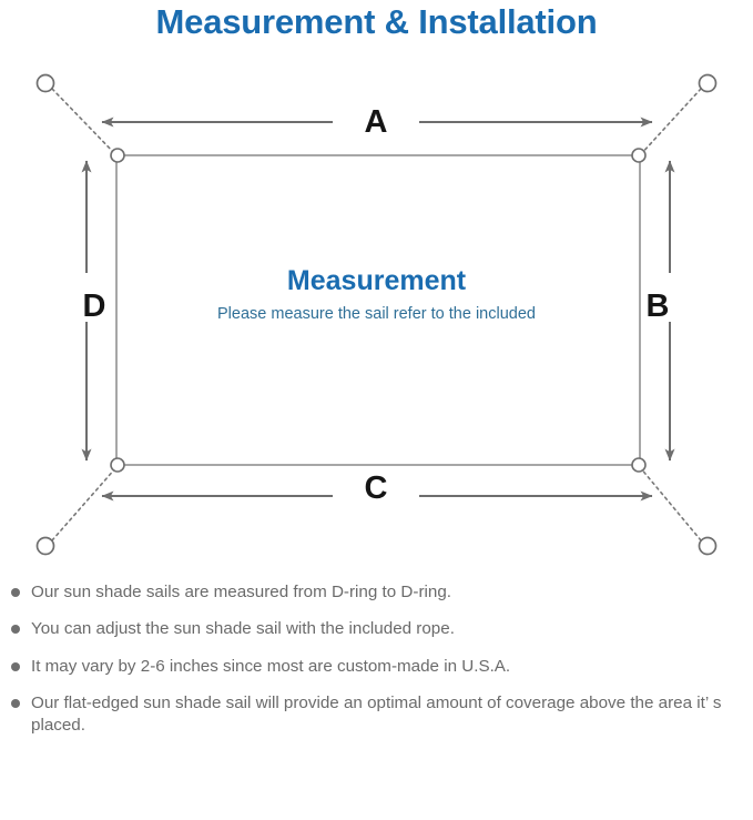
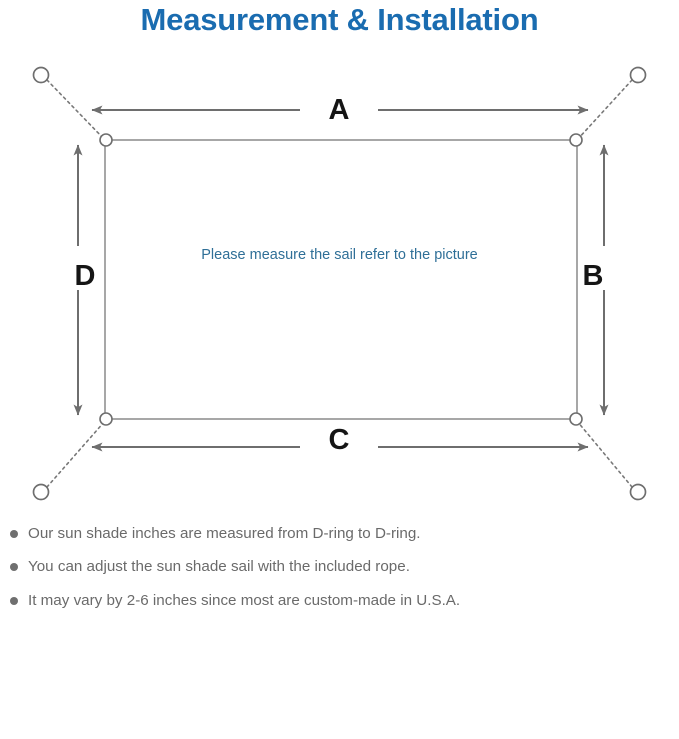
  Measurement & Installation
  A
  B
  C
  D
- Measurement
- Please measure the sail refer to the included
+ Please measure the sail refer to the picture
- Our sun shade sails are measured from D-ring to D-ring.
+ Our sun shade inches are measured from D-ring to D-ring.
  You can adjust the sun shade sail with the included rope.
  It may vary by 2-6 inches since most are custom-made in U.S.A.
- Our flat-edged sun shade sail will provide an optimal amount of coverage above the area it’ s placed.
